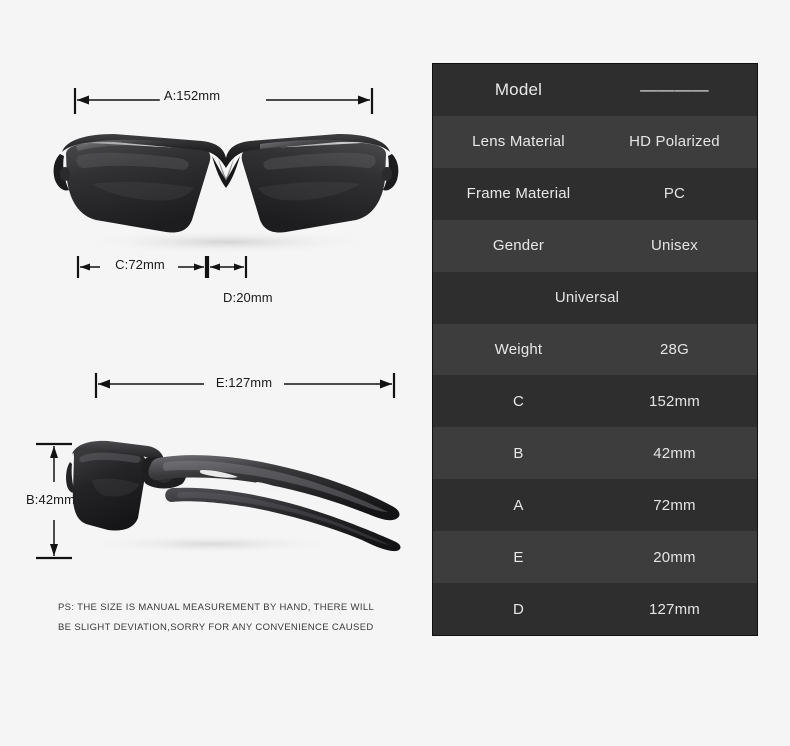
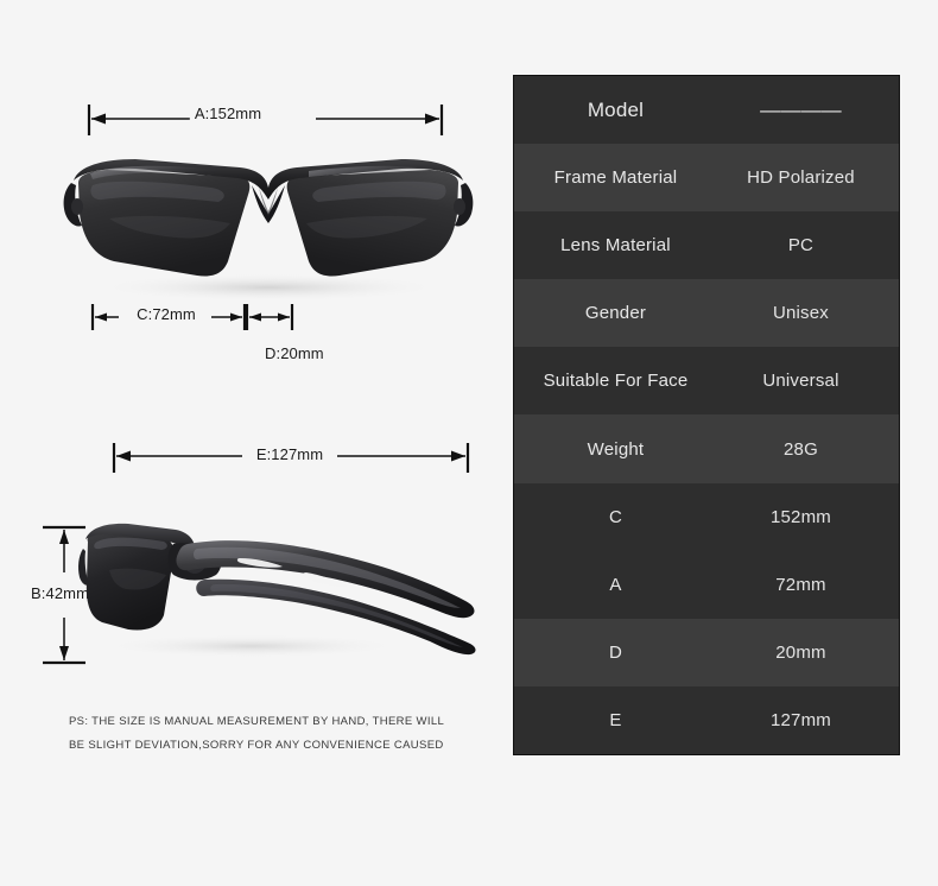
  A:152mm
  C:72mm
  D:20mm
  E:127mm
  B:42mm
  PS: THE SIZE IS MANUAL MEASUREMENT BY HAND, THERE WILL
  BE SLIGHT DEVIATION,SORRY FOR ANY CONVENIENCE CAUSED
  Model
  ————
- Lens Material
+ Frame Material
  HD Polarized
- Frame Material
+ Lens Material
  PC
  Gender
  Unisex
+ Suitable For Face
  Universal
  Weight
  28G
  C
  152mm
- B
- 42mm
  A
  72mm
- E
+ D
  20mm
- D
+ E
  127mm
